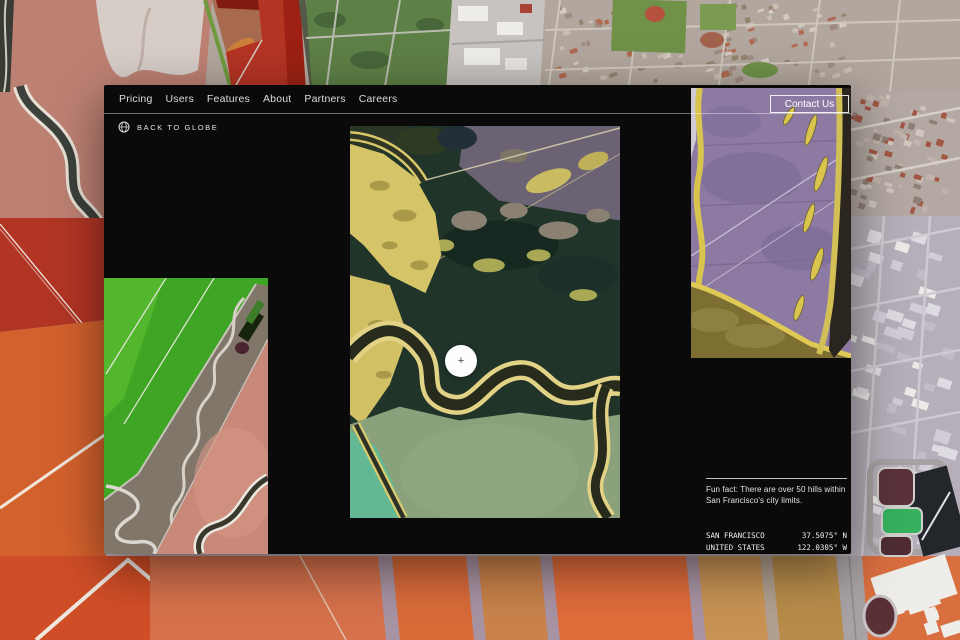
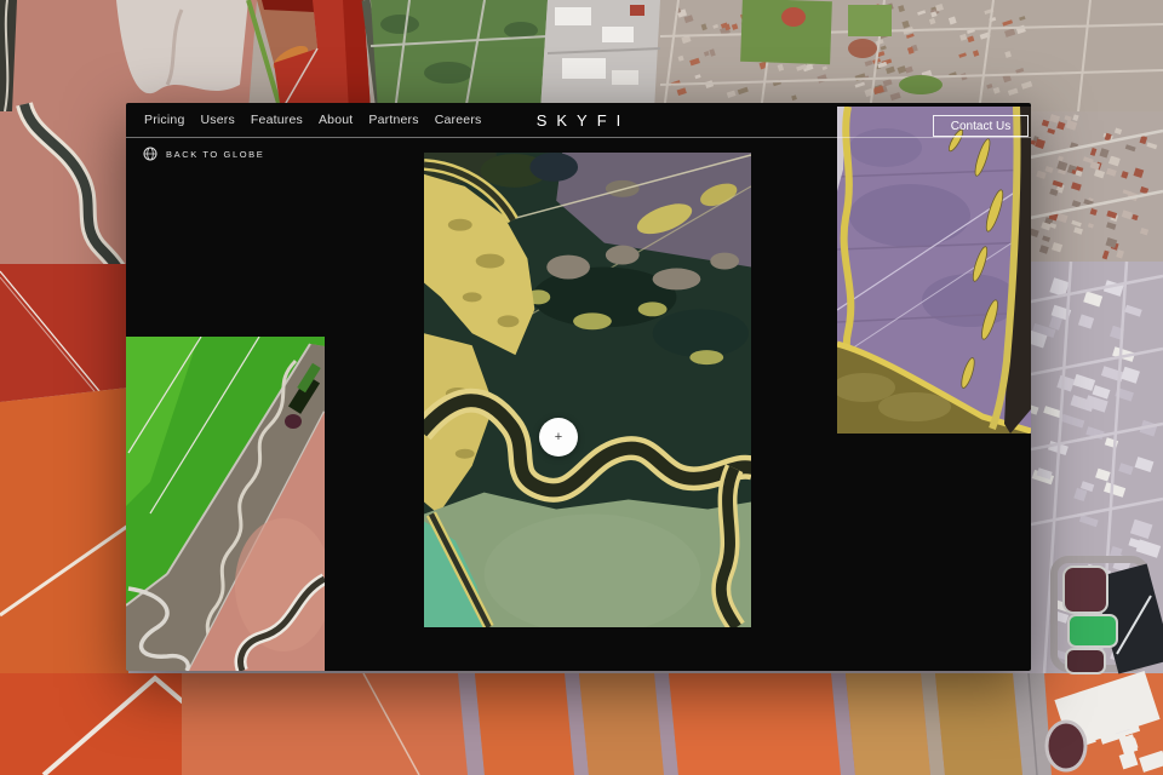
  Pricing
  Users
  Features
  About
  Partners
  Careers
+ SKYFI
  Contact Us
  BACK TO GLOBE
  +
- Fun fact: There are over 50 hills within San Francisco's city limits.
- SAN FRANCISCO
- 37.5075° N
- UNITED STATES
- 122.0305° W
